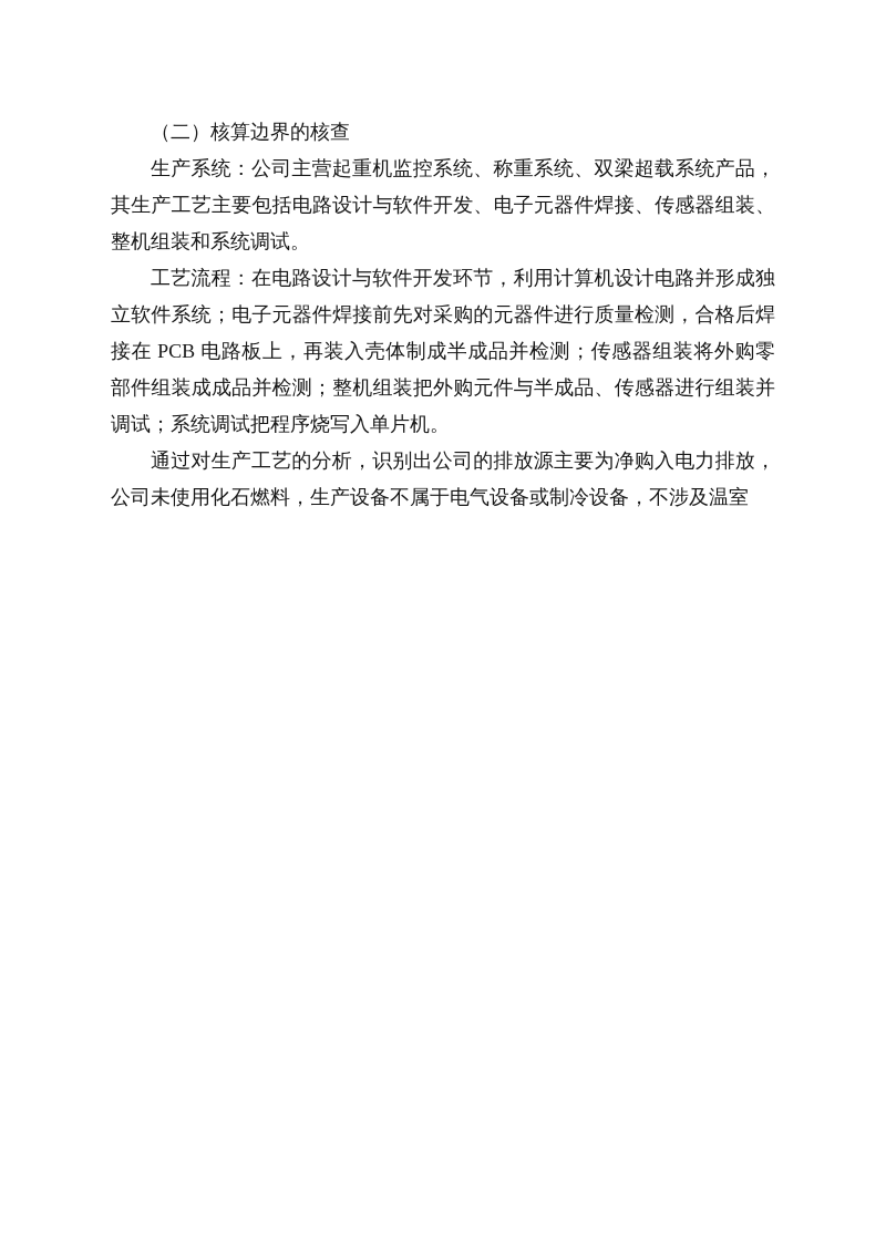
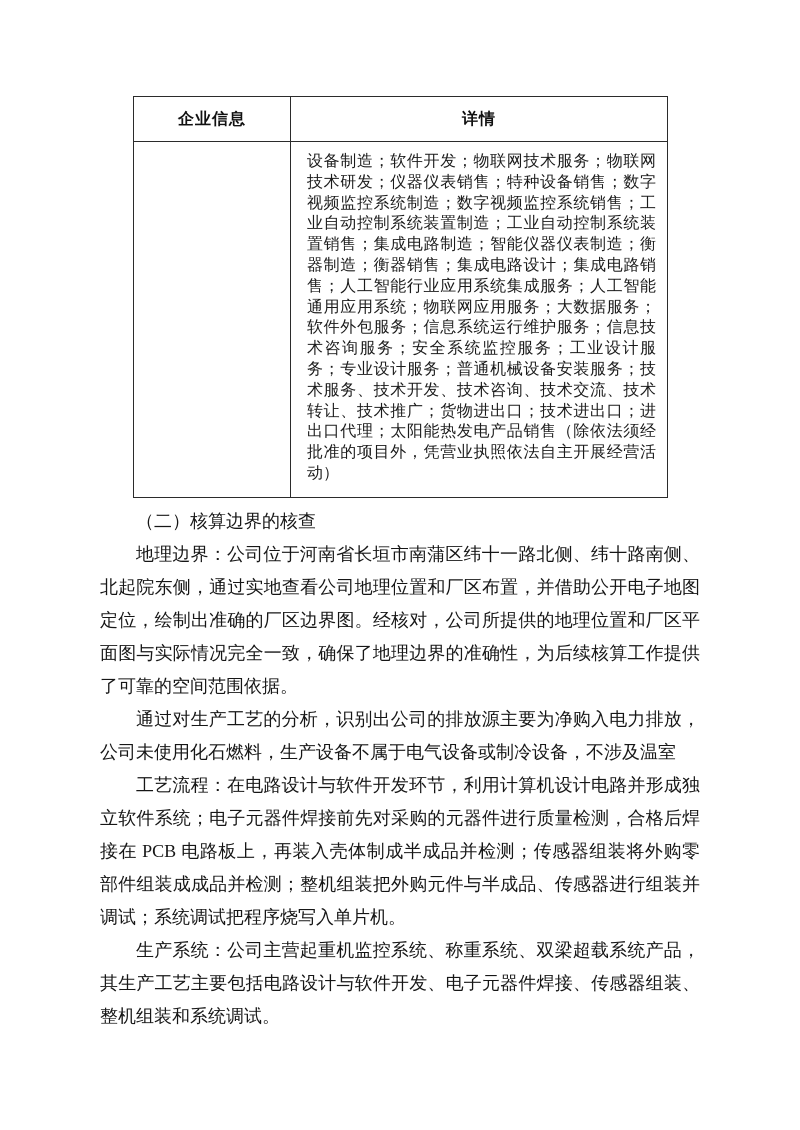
+ 企业信息	详情
+ 	设备制造；软件开发；物联网技术服务；物联网技术研发；仪器仪表销售；特种设备销售；数字视频监控系统制造；数字视频监控系统销售；工业自动控制系统装置制造；工业自动控制系统装置销售；集成电路制造；智能仪器仪表制造；衡器制造；衡器销售；集成电路设计；集成电路销售；人工智能行业应用系统集成服务；人工智能通用应用系统；物联网应用服务；大数据服务；软件外包服务；信息系统运行维护服务；信息技术咨询服务；安全系统监控服务；工业设计服务；专业设计服务；普通机械设备安装服务；技术服务、技术开发、技术咨询、技术交流、技术转让、技术推广；货物进出口；技术进出口；进出口代理；太阳能热发电产品销售（除依法须经批准的项目外，凭营业执照依法自主开展经营活动）
  （二）核算边界的核查
+ 地理边界：公司位于河南省长垣市南蒲区纬十一路北侧、纬十路南侧、北起院东侧，通过实地查看公司地理位置和厂区布置，并借助公开电子地图定位，绘制出准确的厂区边界图。经核对，公司所提供的地理位置和厂区平面图与实际情况完全一致，确保了地理边界的准确性，为后续核算工作提供了可靠的空间范围依据。
- 生产系统：公司主营起重机监控系统、称重系统、双梁超载系统产品，其生产工艺主要包括电路设计与软件开发、电子元器件焊接、传感器组装、整机组装和系统调试。
+ 通过对生产工艺的分析，识别出公司的排放源主要为净购入电力排放，公司未使用化石燃料，生产设备不属于电气设备或制冷设备，不涉及温室
  工艺流程：在电路设计与软件开发环节，利用计算机设计电路并形成独立软件系统；电子元器件焊接前先对采购的元器件进行质量检测，合格后焊接在 PCB 电路板上，再装入壳体制成半成品并检测；传感器组装将外购零部件组装成成品并检测；整机组装把外购元件与半成品、传感器进行组装并调试；系统调试把程序烧写入单片机。
- 通过对生产工艺的分析，识别出公司的排放源主要为净购入电力排放，公司未使用化石燃料，生产设备不属于电气设备或制冷设备，不涉及温室
+ 生产系统：公司主营起重机监控系统、称重系统、双梁超载系统产品，其生产工艺主要包括电路设计与软件开发、电子元器件焊接、传感器组装、整机组装和系统调试。
